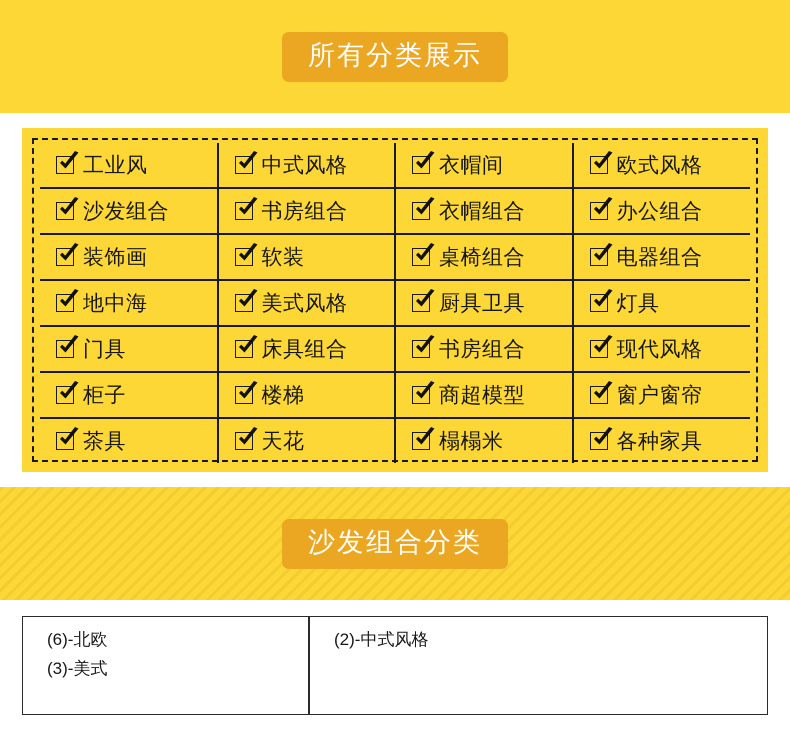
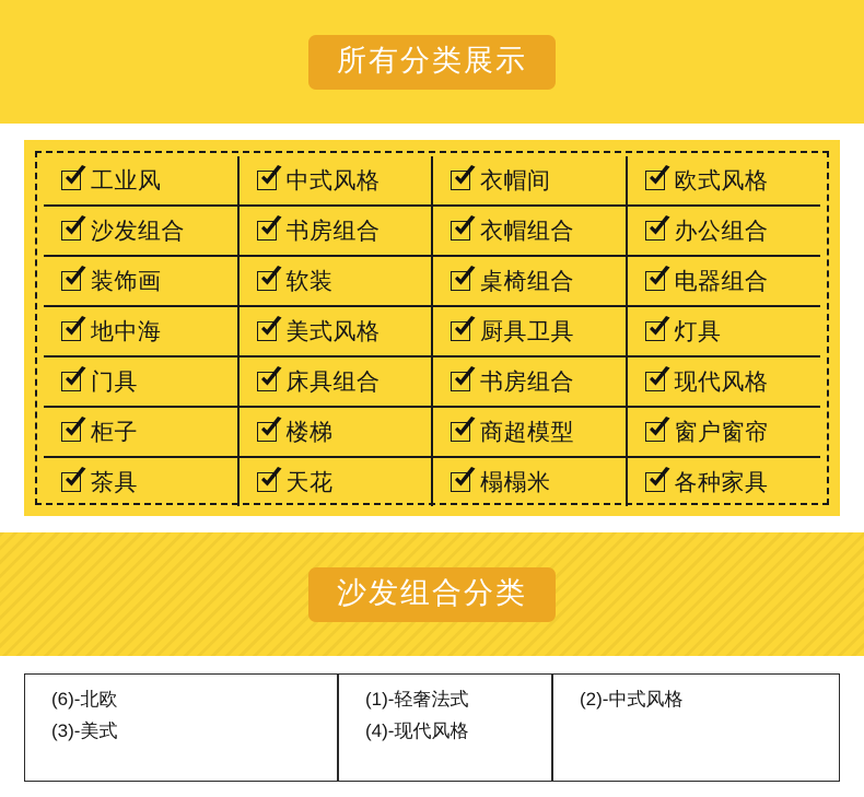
  所有分类展示
  工业风	中式风格	衣帽间	欧式风格
  沙发组合	书房组合	衣帽组合	办公组合
  装饰画	软装	桌椅组合	电器组合
  地中海	美式风格	厨具卫具	灯具
  门具	床具组合	书房组合	现代风格
  柜子	楼梯	商超模型	窗户窗帘
  茶具	天花	榻榻米	各种家具
  沙发组合分类
  (6)-北欧
  (3)-美式
+ (1)-轻奢法式
+ (4)-现代风格
  (2)-中式风格
